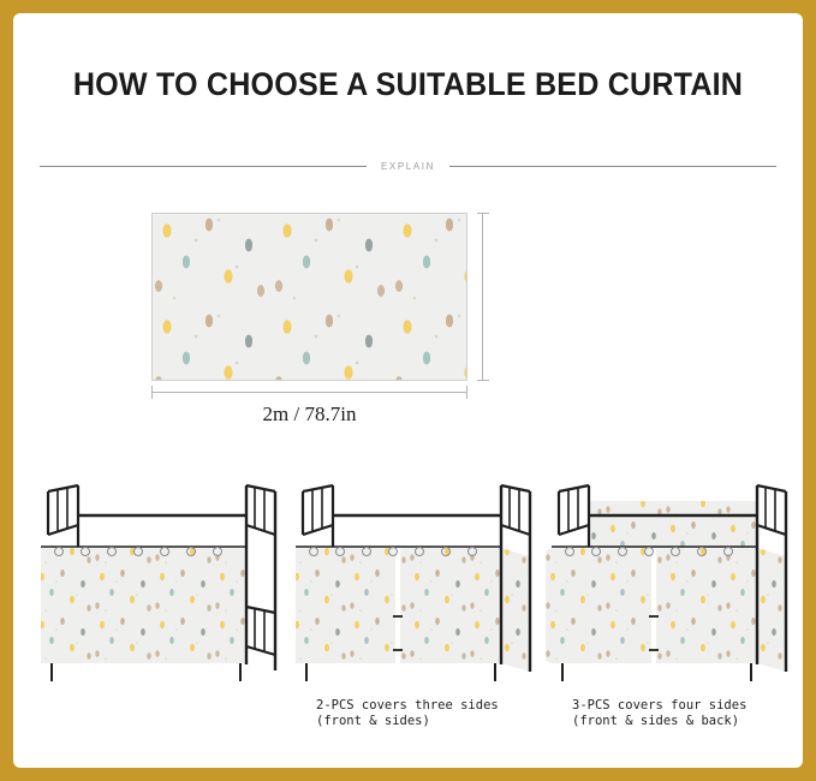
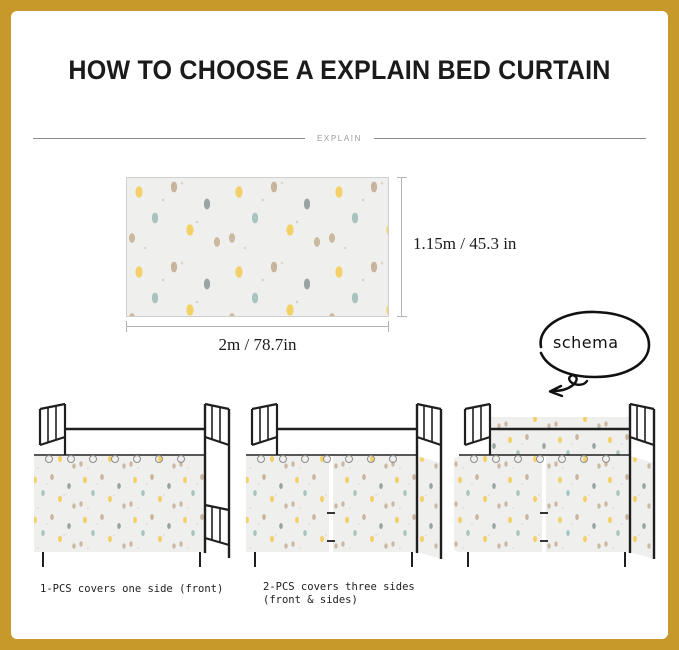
- HOW TO CHOOSE A SUITABLE BED CURTAIN
+ HOW TO CHOOSE A EXPLAIN BED CURTAIN
  EXPLAIN
+ 1.15m / 45.3 in
  2m / 78.7in
+ schema
+ 1-PCS covers one side (front)
  2-PCS covers three sides
  (front & sides)
- 3-PCS covers four sides
- (front & sides & back)
